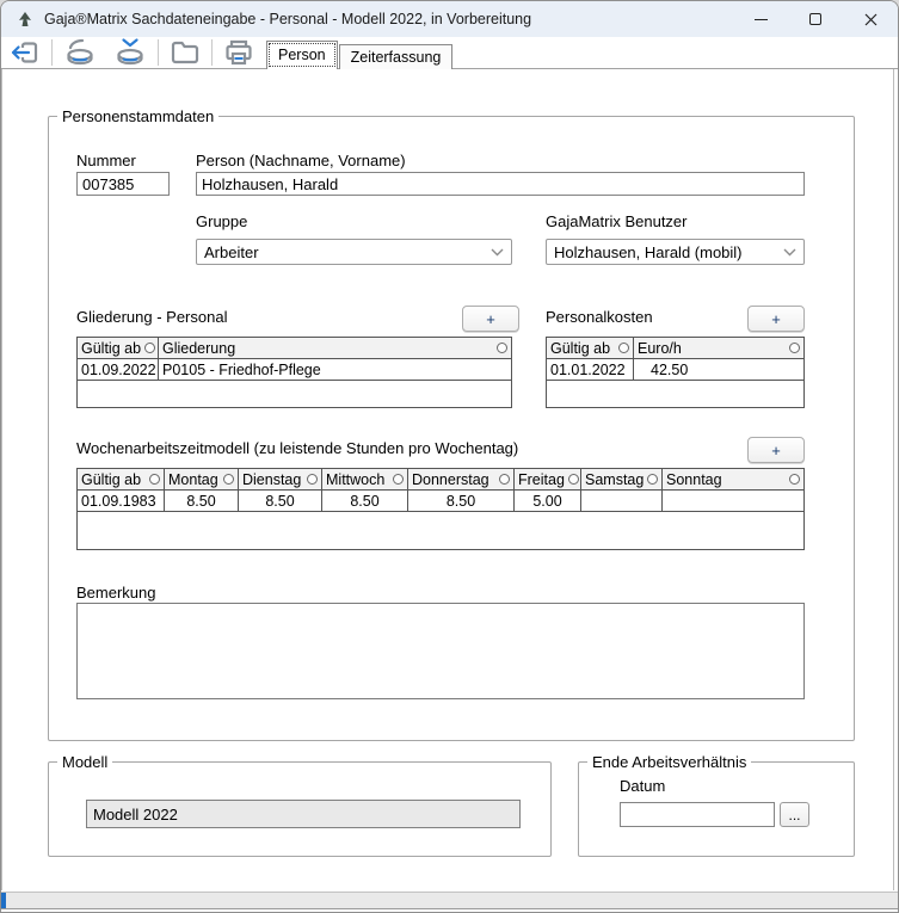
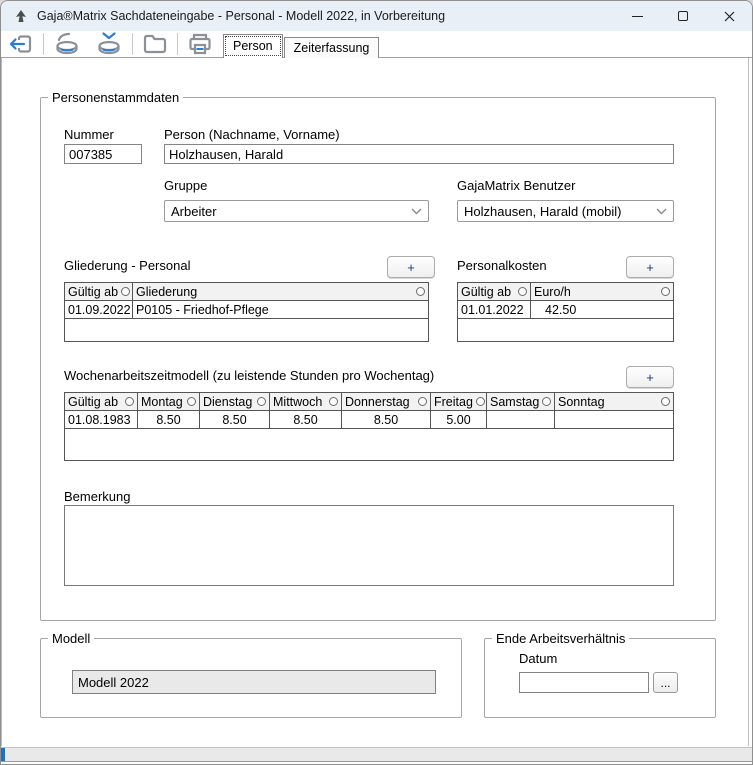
  Gaja®Matrix Sachdateneingabe - Personal - Modell 2022, in Vorbereitung
  Person
  Zeiterfassung
  Personenstammdaten
  Nummer
  007385
  Person (Nachname, Vorname)
  Holzhausen, Harald
  Gruppe
  Arbeiter
  GajaMatrix Benutzer
  Holzhausen, Harald (mobil)
  Gliederung - Personal
  +
  Gültig ab
  Gliederung
  01.09.2022
  P0105 - Friedhof-Pflege
  Personalkosten
  +
  Gültig ab
  Euro/h
  01.01.2022
  42.50
  Wochenarbeitszeitmodell (zu leistende Stunden pro Wochentag)
  +
  Gültig ab
  Montag
  Dienstag
  Mittwoch
  Donnerstag
  Freitag
  Samstag
  Sonntag
- 01.09.1983
+ 01.08.1983
  8.50
  8.50
  8.50
  8.50
  5.00
  Bemerkung
  Modell
  Modell 2022
  Ende Arbeitsverhältnis
  Datum
  ...
